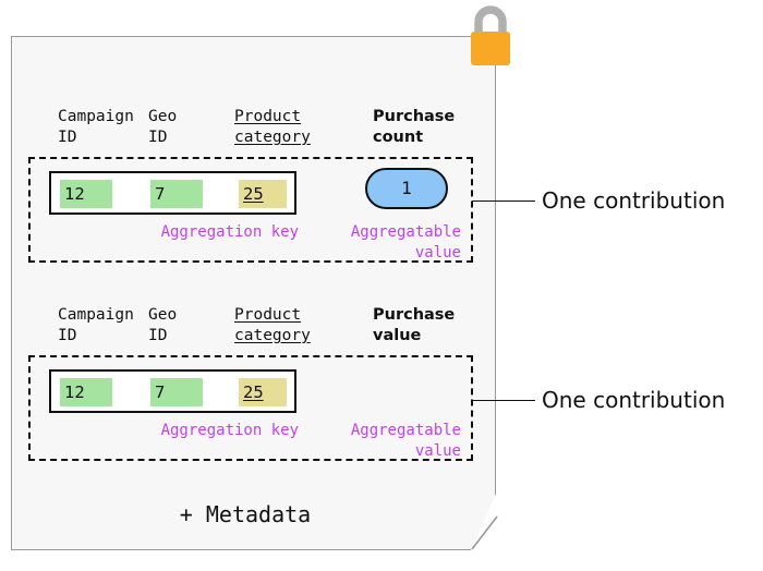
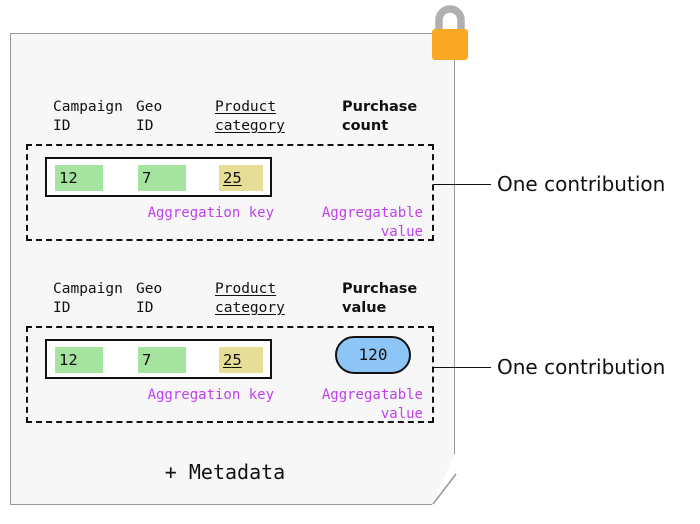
  Campaign
  ID
  Geo
  ID
  Product
  category
  Purchase
  count
  12
  7
  25
- 1
  Aggregation key
  Aggregatable
  value
  Campaign
  ID
  Geo
  ID
  Product
  category
  Purchase
  value
  12
  7
  25
+ 120
  Aggregation key
  Aggregatable
  value
  One contribution
  One contribution
  + Metadata
